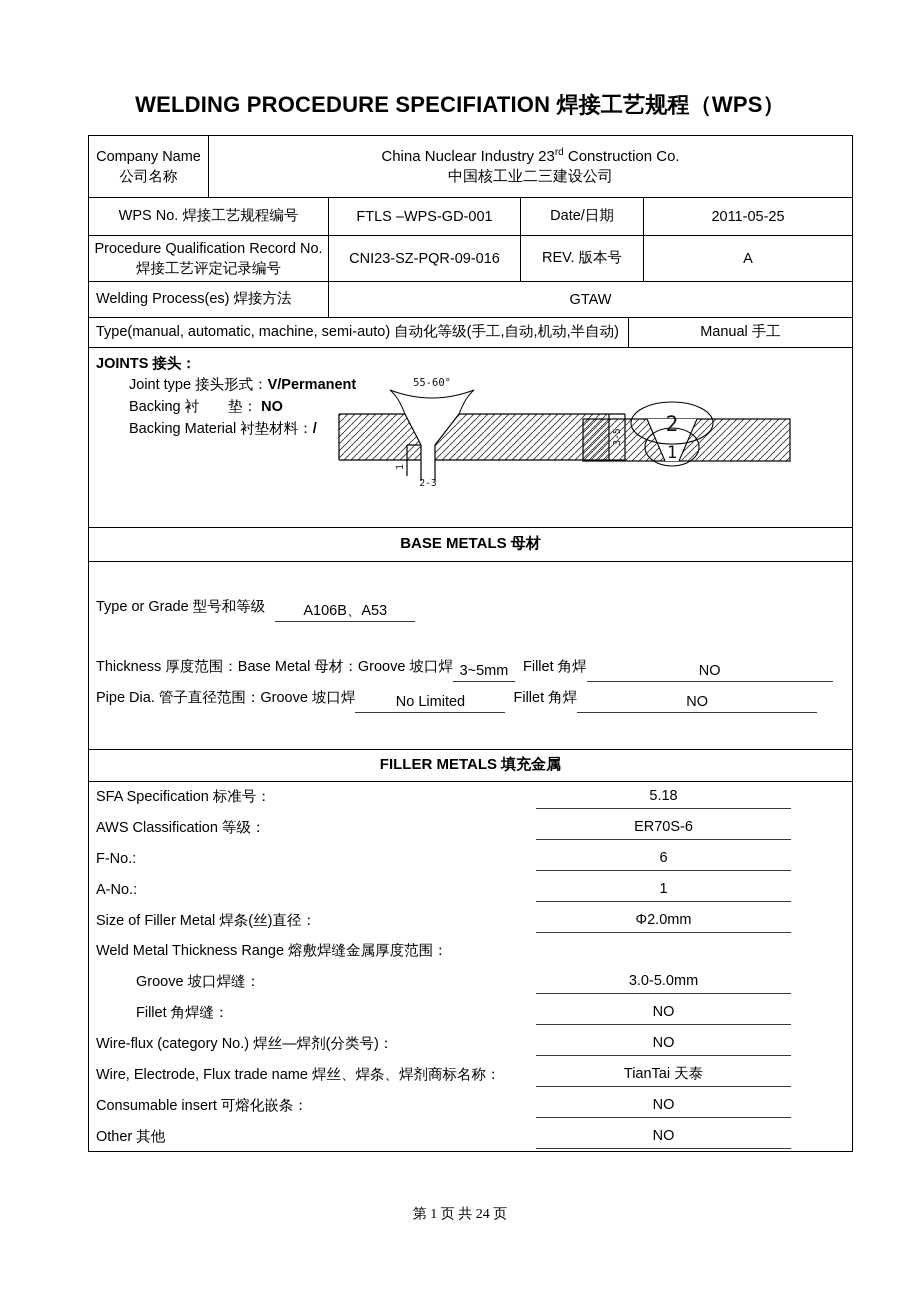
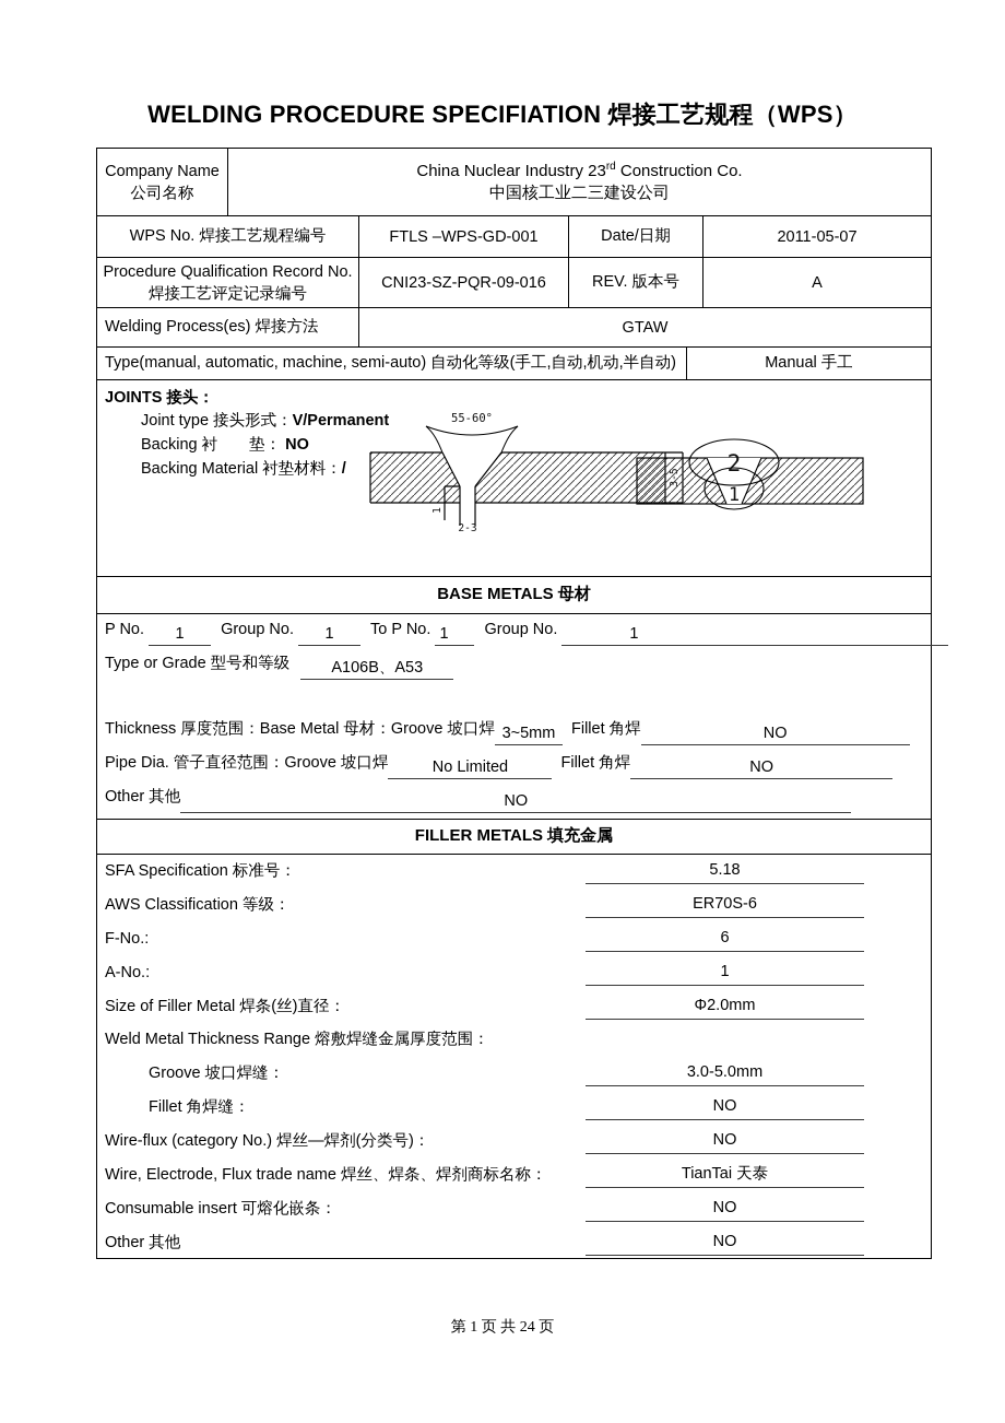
  WELDING PROCEDURE SPECIFIATION 焊接工艺规程（WPS）
  Company Name
  公司名称
  China Nuclear Industry 23rd Construction Co.
  中国核工业二三建设公司
  WPS No. 焊接工艺规程编号
  FTLS –WPS-GD-001
  Date/日期
- 2011-05-25
+ 2011-05-07
  Procedure Qualification Record No.
  焊接工艺评定记录编号
  CNI23-SZ-PQR-09-016
  REV. 版本号
  A
  Welding Process(es) 焊接方法
  GTAW
  Type(manual, automatic, machine, semi-auto) 自动化等级(手工,自动,机动,半自动)
  Manual 手工
  JOINTS 接头：
  Joint type 接头形式：V/Permanent
  Backing 衬 垫： NO
  Backing Material 衬垫材料：/
  55-60°
  2-3
  2
  1
  BASE METALS 母材
+ P No. 1 Group No. 1 To P No. 1 Group No. 1
  Type or Grade 型号和等级 A106B、A53
  Thickness 厚度范围：Base Metal 母材：Groove 坡口焊 3~5mm Fillet 角焊 NO
  Pipe Dia. 管子直径范围：Groove 坡口焊 No Limited Fillet 角焊 NO
+ Other 其他 NO
  FILLER METALS 填充金属
  SFA Specification 标准号：
  5.18
  AWS Classification 等级：
  ER70S-6
  F-No.:
  6
  A-No.:
  1
  Size of Filler Metal 焊条(丝)直径：
  Φ2.0mm
  Weld Metal Thickness Range 熔敷焊缝金属厚度范围：
  Groove 坡口焊缝：
  3.0-5.0mm
  Fillet 角焊缝：
  NO
  Wire-flux (category No.) 焊丝—焊剂(分类号)：
  NO
  Wire, Electrode, Flux trade name 焊丝、焊条、焊剂商标名称：
  TianTai 天泰
  Consumable insert 可熔化嵌条：
  NO
  Other 其他
  NO
  第 1 页 共 24 页
